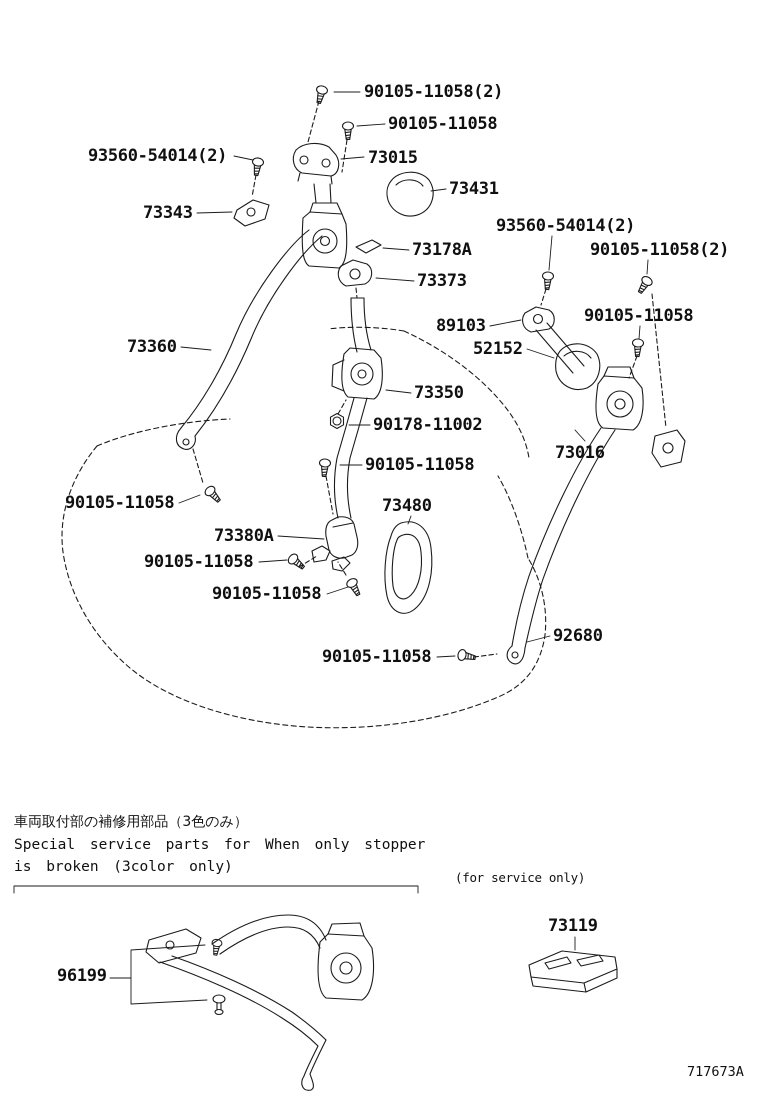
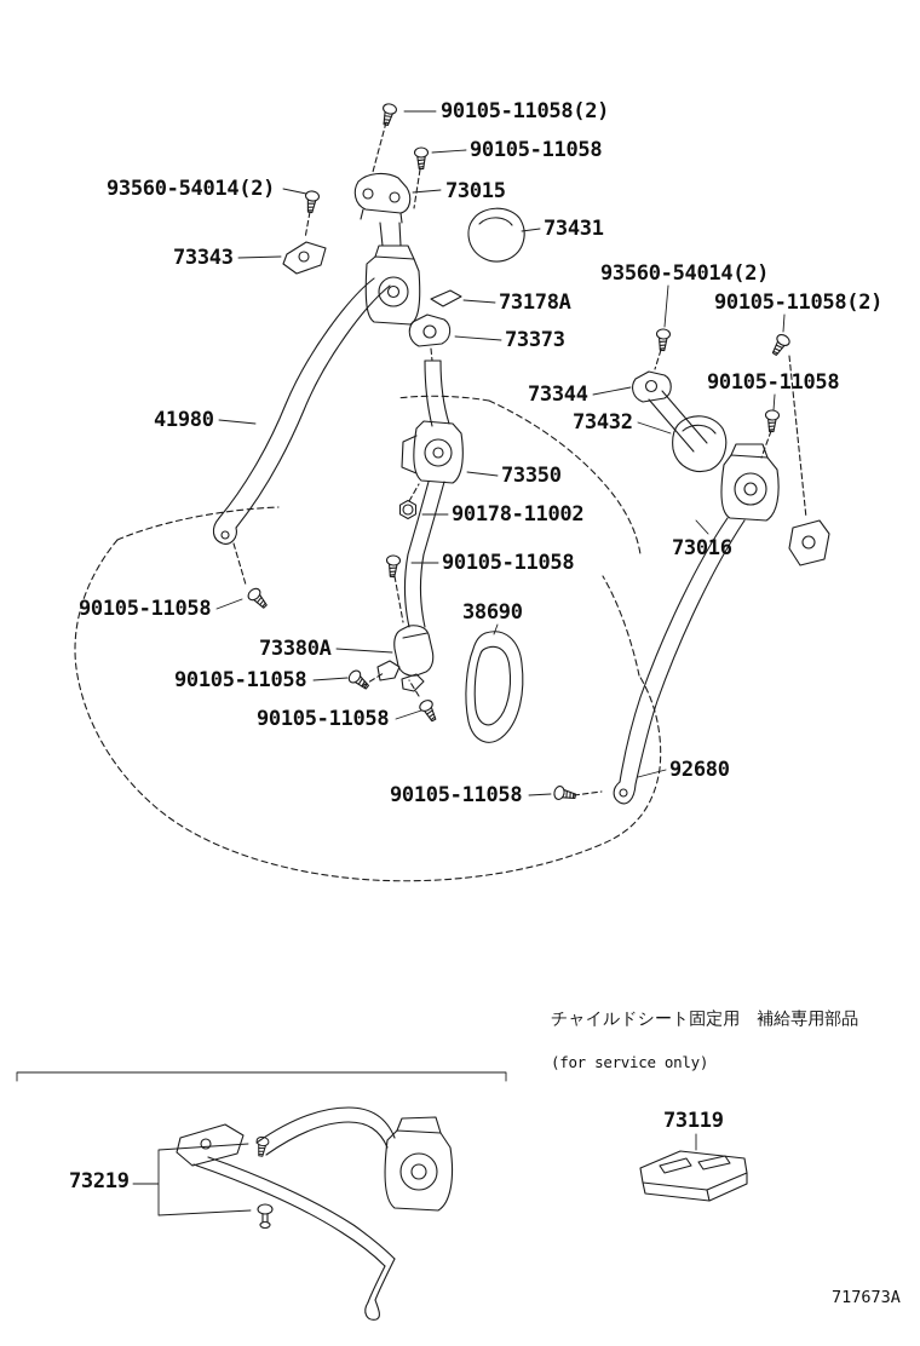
  90105-11058(2)
  90105-11058
  93560-54014(2)
  73015
  73431
  73343
  73178A
  93560-54014(2)
  90105-11058(2)
  73373
- 89103
+ 73344
  90105-11058
- 52152
+ 73432
- 73360
+ 41980
  73350
  90178-11002
  90105-11058
  73016
  90105-11058
- 73480
+ 38690
  73380A
  90105-11058
  90105-11058
  92680
  90105-11058
- 車両取付部の補修用部品（3色のみ）
- Special service parts for When only stopper
- is broken (3color only)
- 96199
+ 73219
+ チャイルドシート固定用 補給専用部品
  (for service only)
  73119
  717673A
